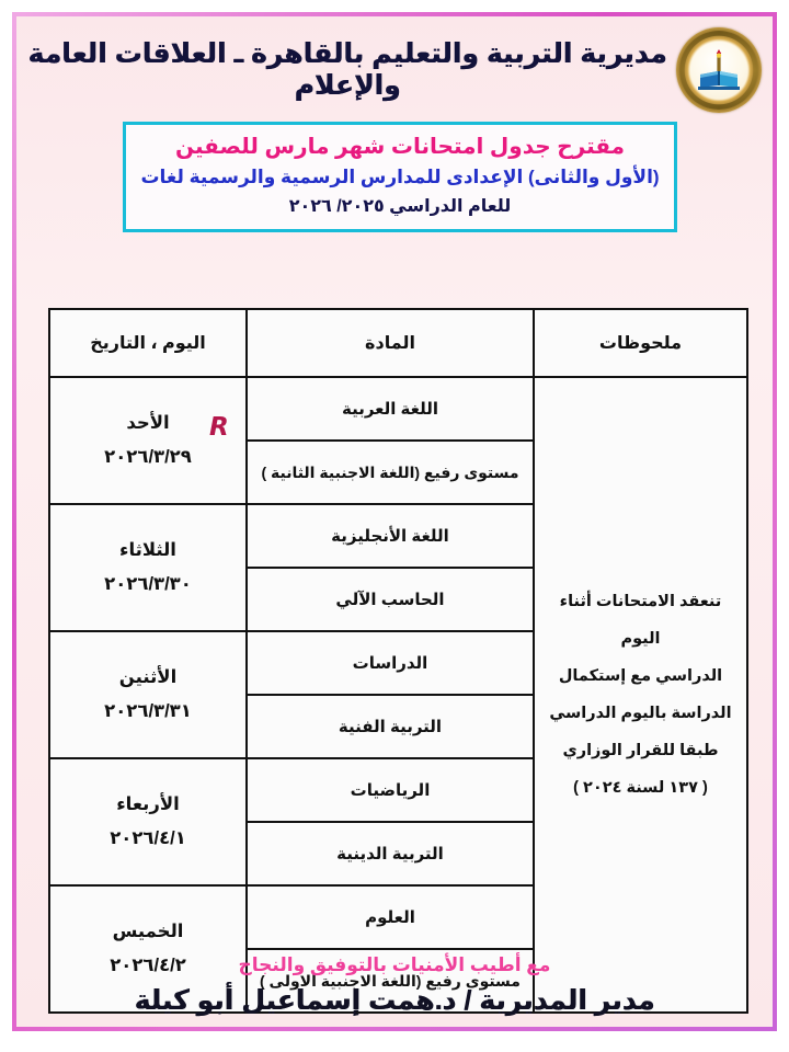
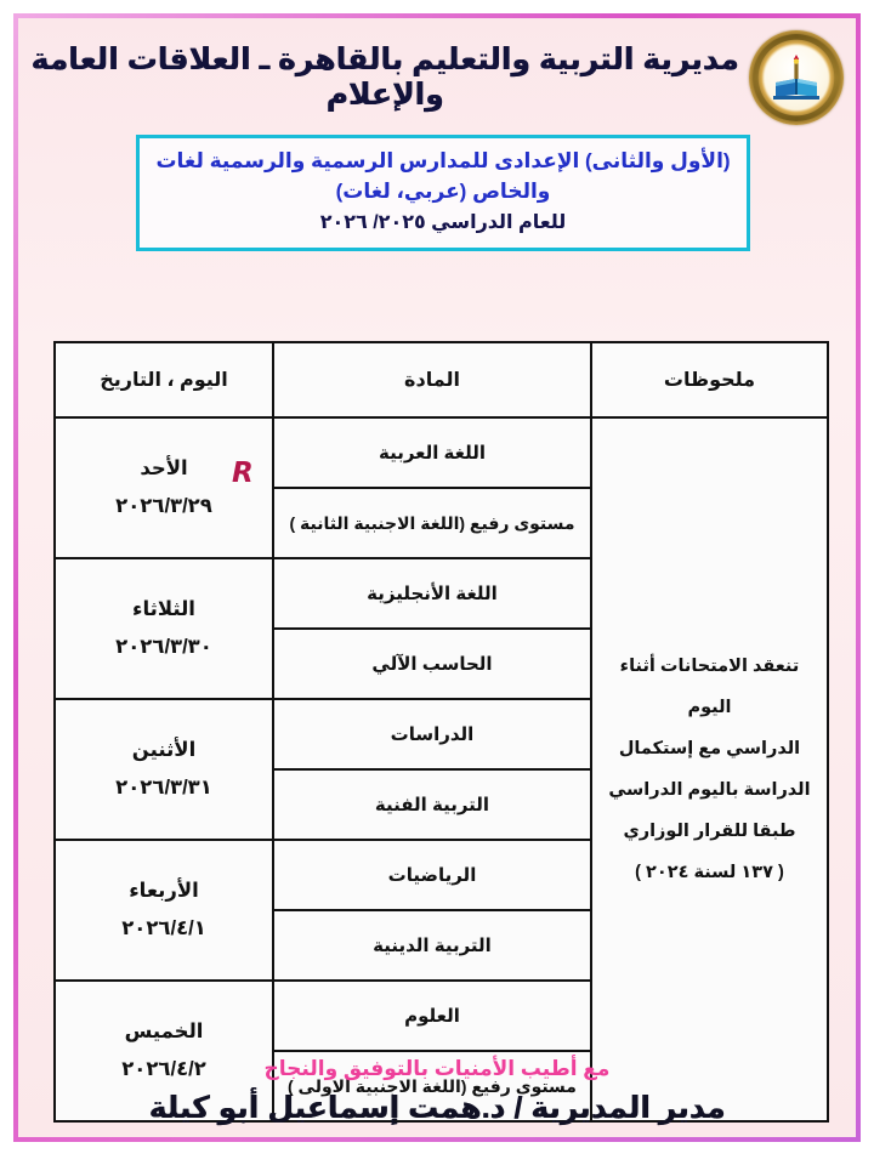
  مديرية التربية والتعليم بالقاهرة ـ العلاقات العامة والإعلام
- مقترح جدول امتحانات شهر مارس للصفين
  (الأول والثانى) الإعدادى للمدارس الرسمية والرسمية لغات
+ والخاص (عربي، لغات)
  للعام الدراسي ٢٠٢٥/ ٢٠٢٦
  ملحوظات	المادة	اليوم ، التاريخ
  تنعقد الامتحانات أثناء اليوم الدراسي مع إستكمال الدراسة باليوم الدراسي طبقا للقرار الوزاري ( ١٣٧ لسنة ٢٠٢٤ )	اللغة العربية	الأحد ٢٠٢٦/٣/٢٩
  مستوى رفيع (اللغة الاجنبية الثانية )
  اللغة الأنجليزية	الثلاثاء ٢٠٢٦/٣/٣٠
  الحاسب الآلي
  الدراسات	الأثنين ٢٠٢٦/٣/٣١
  التربية الفنية
  الرياضيات	الأربعاء ٢٠٢٦/٤/١
  التربية الدينية
  العلوم	الخميس ٢٠٢٦/٤/٢
  مستوى رفيع (اللغة الاجنبية الاولى )
  R
  مع أطيب الأمنيات بالتوفيق والنجاح
  مدير المديرية / د.همت إسماعيل أبو كيلة
